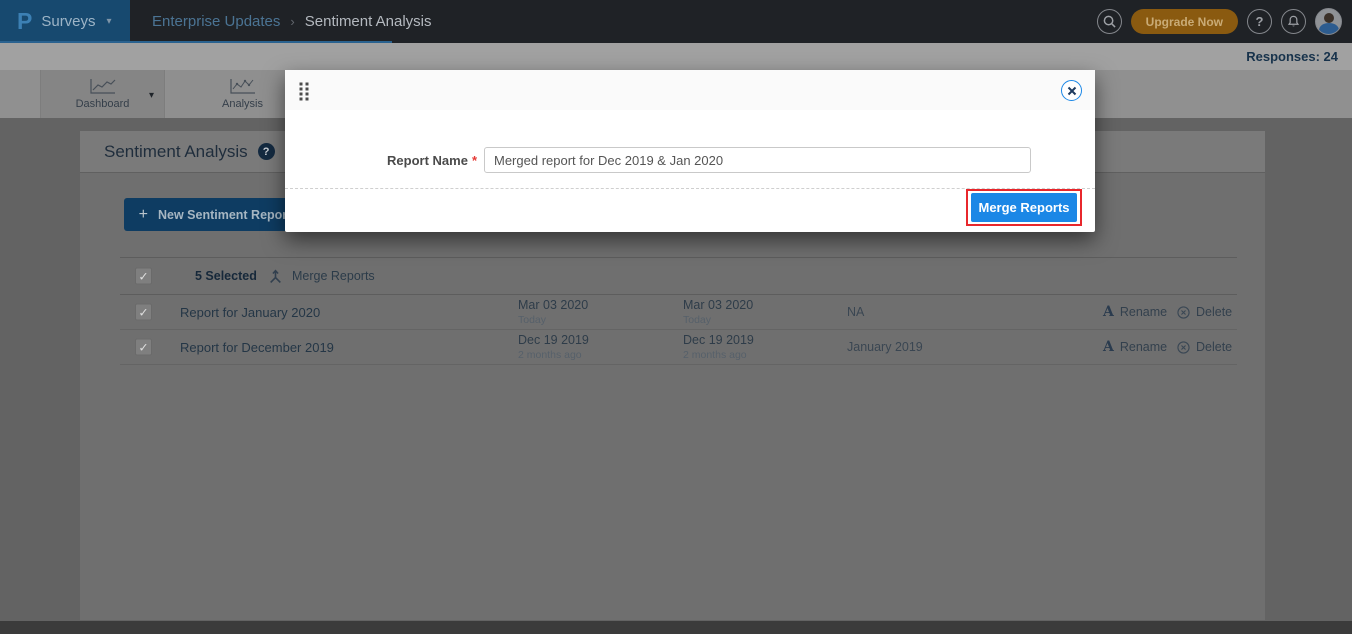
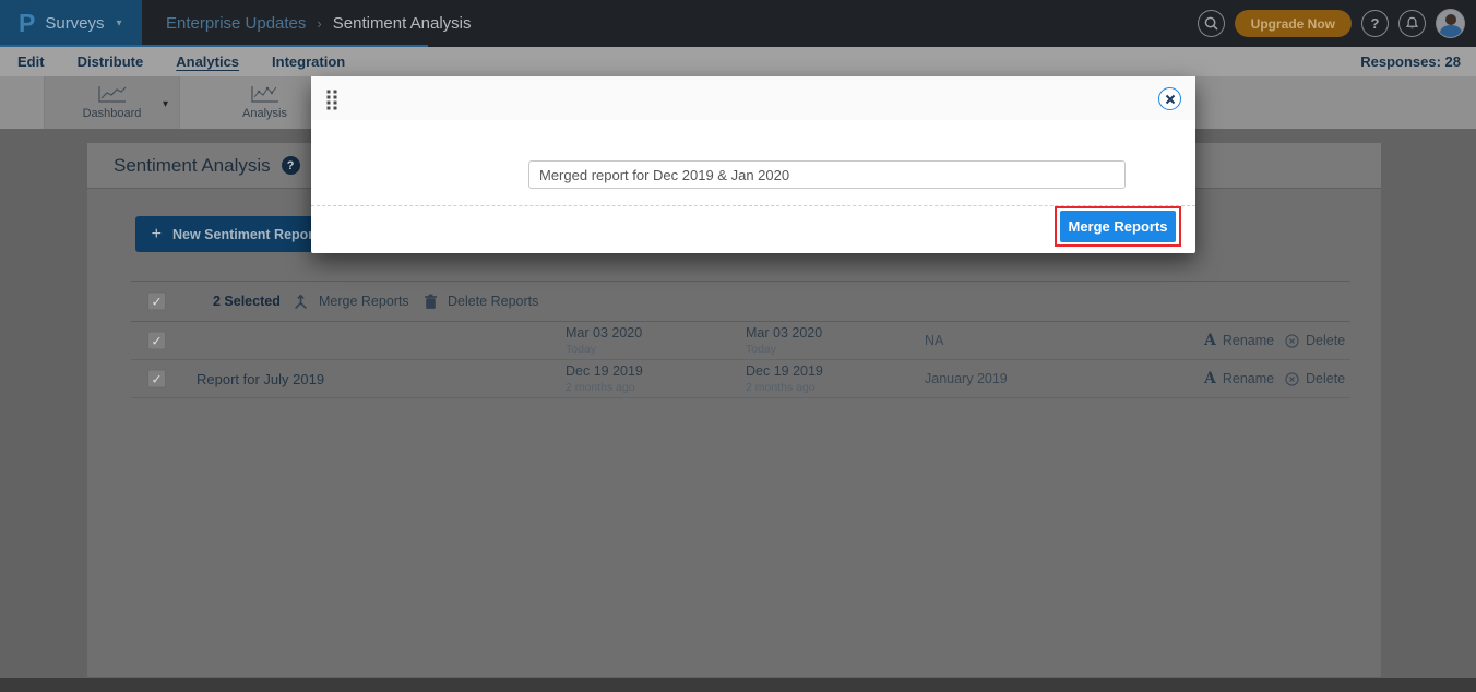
  P
  Surveys
  ▾
  Enterprise Updates
  ›
  Sentiment Analysis
  Upgrade Now
  ?
+ Edit
+ Distribute
+ Analytics
+ Integration
- Responses: 24
+ Responses: 28
  Dashboard
  ▾
  Analysis
  Sentiment Analysis
  ?
  +
  New Sentiment Repo
  ✓
- 5 Selected
+ 2 Selected
  Merge Reports
+ Delete Reports
  ✓
- Report for January 2020
  Mar 03 2020
  Today
  Mar 03 2020
  Today
  NA
  A
  Rename
  Delete
  ✓
- Report for December 2019
+ Report for July 2019
  Dec 19 2019
  2 months ago
  Dec 19 2019
  2 months ago
  January 2019
  A
  Rename
  Delete
- Report Name
- *
  Merged report for Dec 2019 & Jan 2020
  Merge Reports
